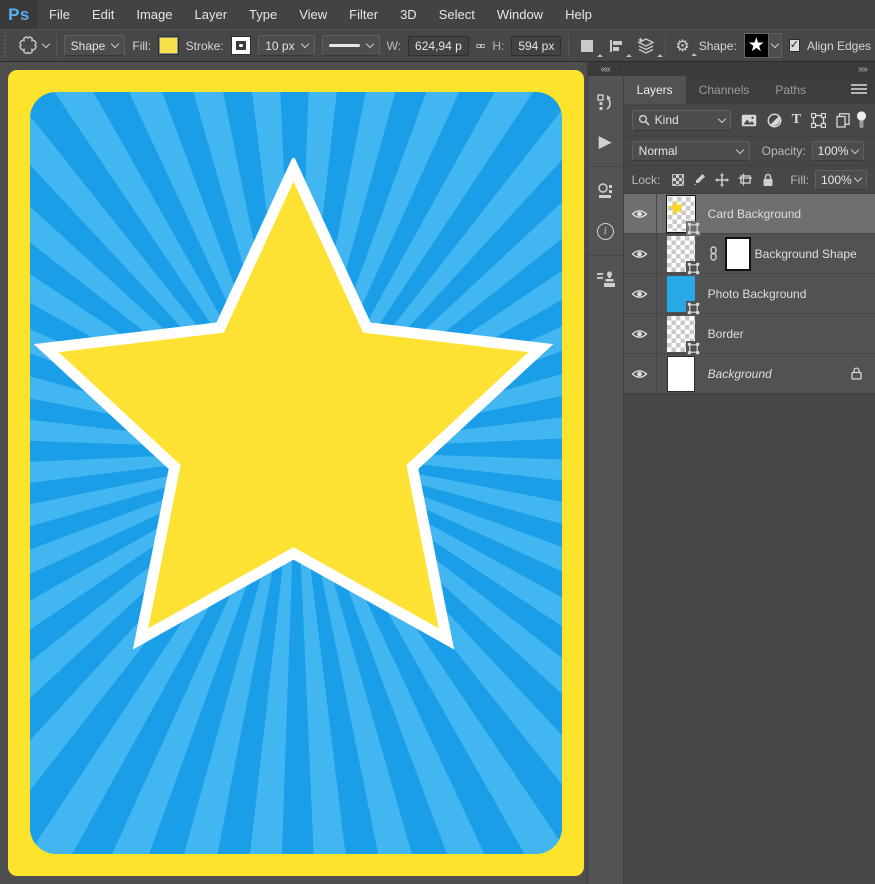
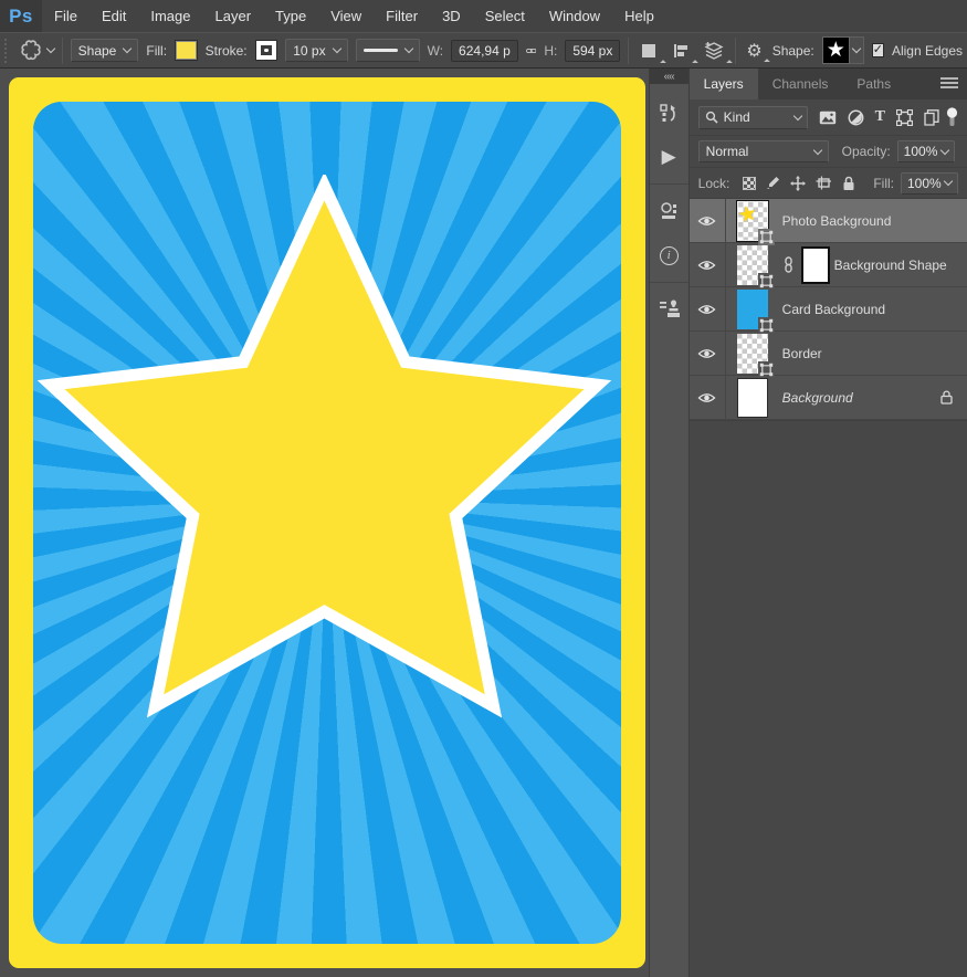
  Ps
  File
  Edit
  Image
  Layer
  Type
  View
  Filter
  3D
  Select
  Window
  Help
  Shape
  Fill:
  Stroke:
  10 px
  W:
  624,94 p
  H:
  594 px
  ⚙
  Shape:
  ★
  ✓
  Align Edges
  ««
  ▶
  i
- »»
  Layers
  Channels
  Paths
  Kind
  T
  Normal
  Opacity:
  100%
  Lock:
  Fill:
  100%
- Card Background
+ Photo Background
  Background Shape
- Photo Background
+ Card Background
  Border
  Background
